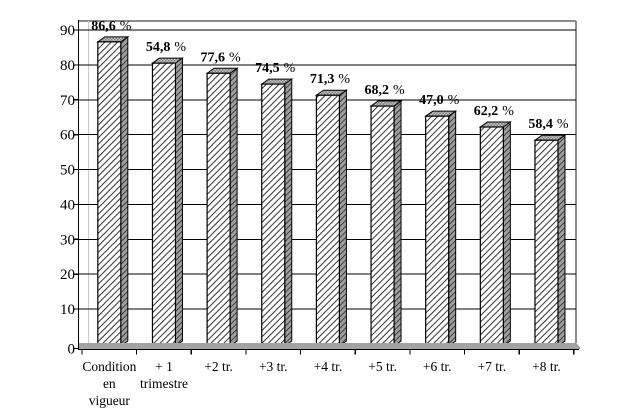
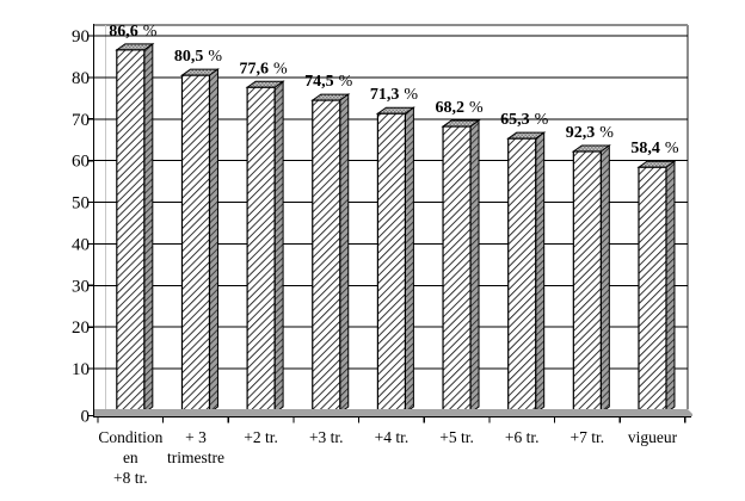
  0
  10
  20
  30
  40
  50
  60
  70
  80
  90
  Condition
  en
- vigueur
+ +8 tr.
- + 1
+ + 3
  trimestre
  +2 tr.
  +3 tr.
  +4 tr.
  +5 tr.
  +6 tr.
  +7 tr.
- +8 tr.
+ vigueur
  86,6 %
- 54,8 %
+ 80,5 %
  77,6 %
  74,5 %
  71,3 %
  68,2 %
- 47,0 %
+ 65,3 %
- 62,2 %
+ 92,3 %
  58,4 %
